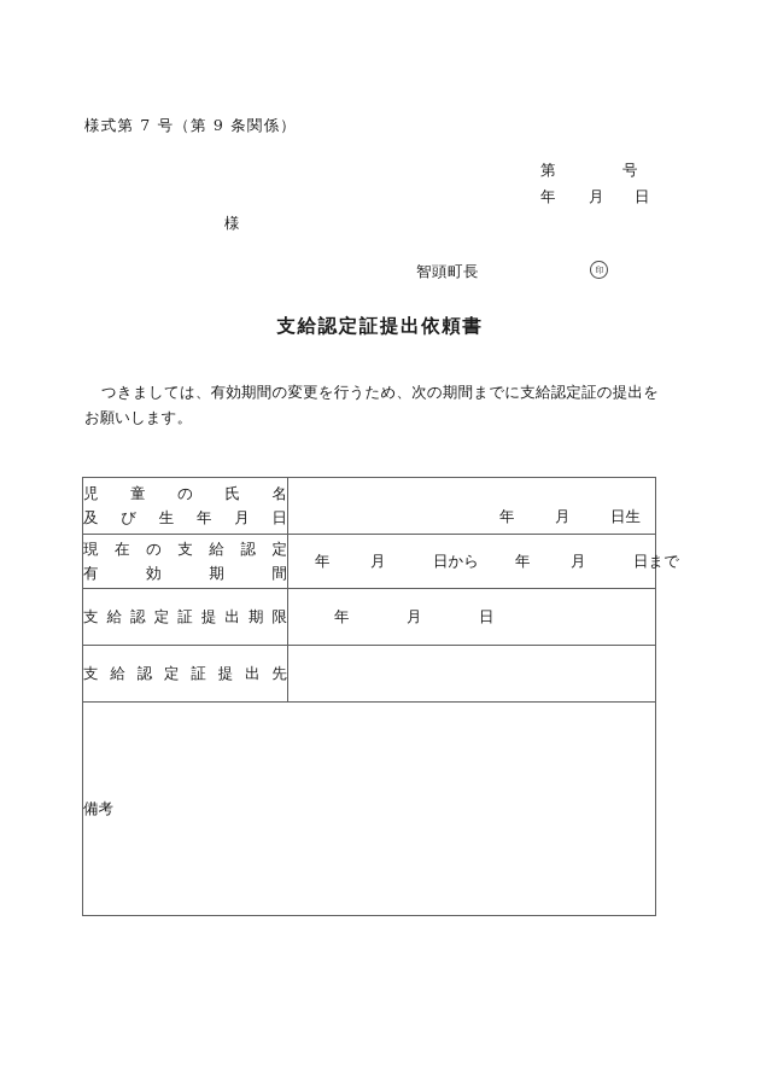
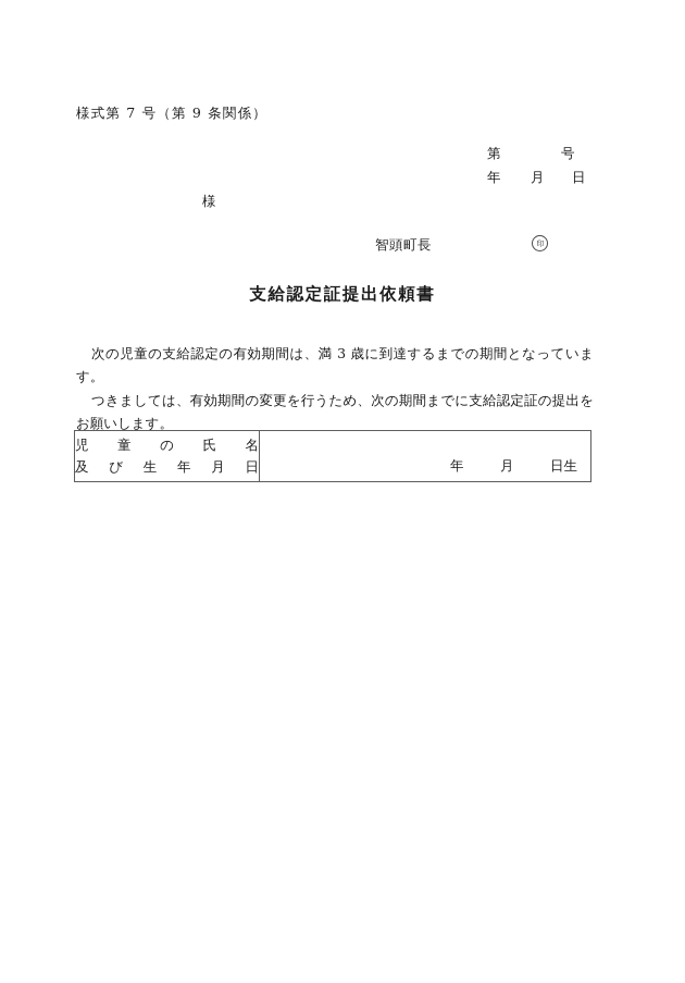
  様式第 7 号（第 9 条関係）
  第 号
  年 月 日
  様
  智頭町長
  支給認定証提出依頼書
+ 次の児童の支給認定の有効期間は、満 3 歳に到達するまでの期間となっています。
  つきましては、有効期間の変更を行うため、次の期間までに支給認定証の提出をお願いします。
  児 童 の 氏 名 及 び 生 年 月 日	年 月 日生
- 現 在 の 支 給 認 定 有 効 期 間	年 月 日から 年 月 日まで
- 支 給 認 定 証 提 出 期 限	年 月 日
- 支 給 認 定 証 提 出 先
- 備考
